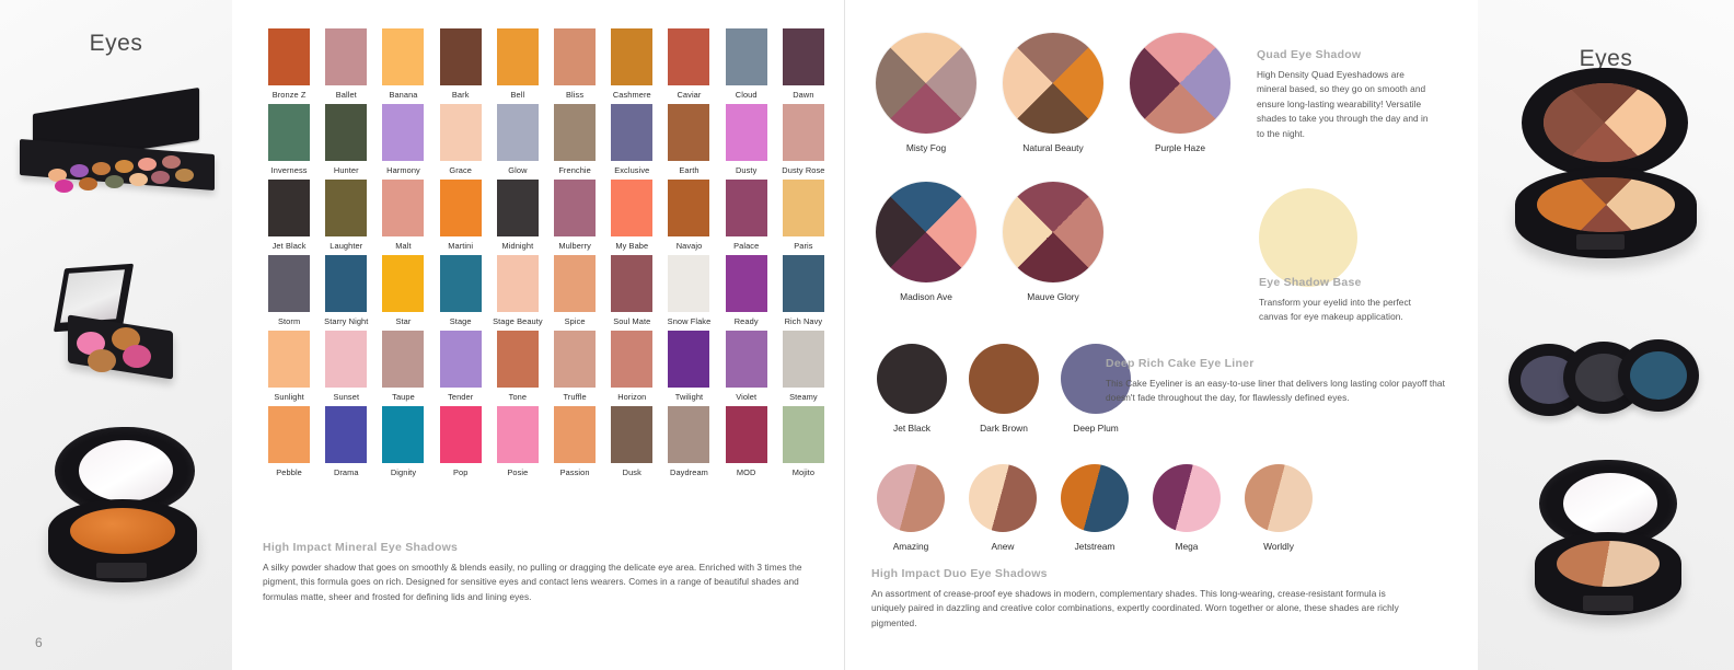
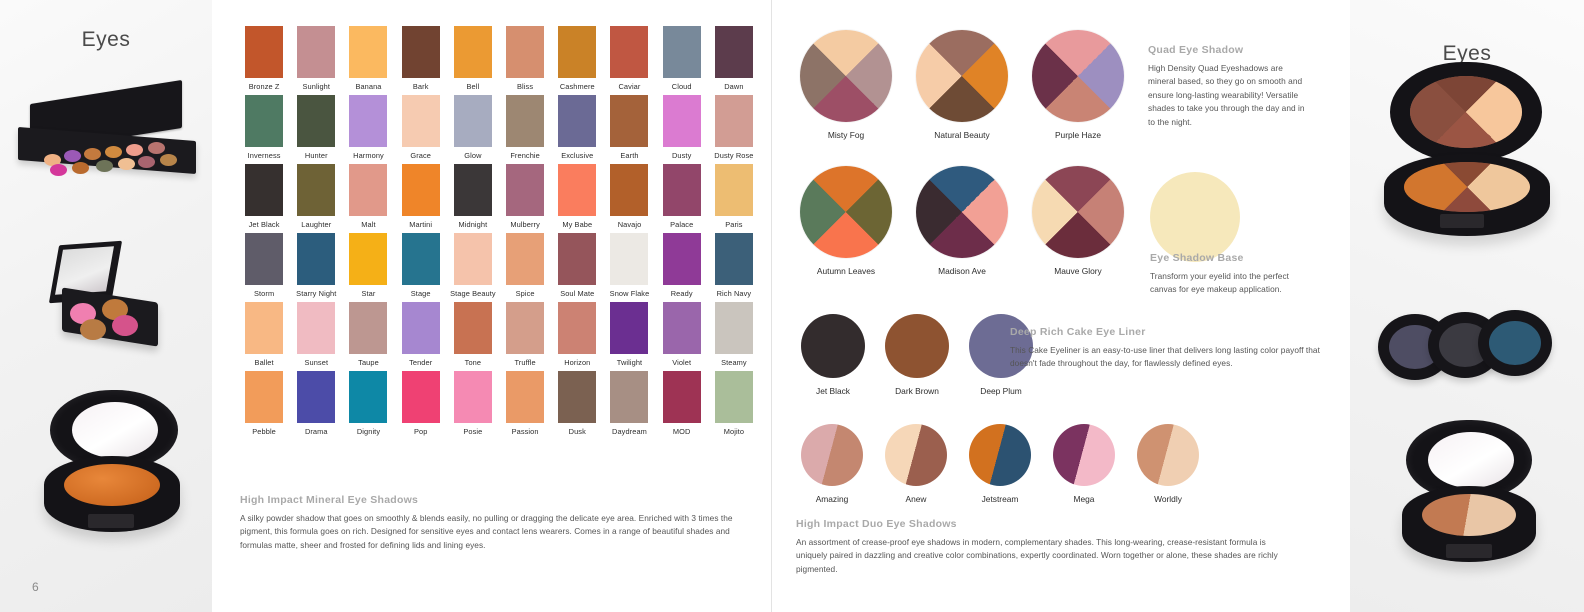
  Eyes
  6
  Bronze Z
- Ballet
+ Sunlight
  Banana
  Bark
  Bell
  Bliss
  Cashmere
  Caviar
  Cloud
  Dawn
  Inverness
  Hunter
  Harmony
  Grace
  Glow
  Frenchie
  Exclusive
  Earth
  Dusty
  Dusty Rose
  Jet Black
  Laughter
  Malt
  Martini
  Midnight
  Mulberry
  My Babe
  Navajo
  Palace
  Paris
  Storm
  Starry Night
  Star
  Stage
  Stage Beauty
  Spice
  Soul Mate
  Snow Flake
  Ready
  Rich Navy
- Sunlight
+ Ballet
  Sunset
  Taupe
  Tender
  Tone
  Truffle
  Horizon
  Twilight
  Violet
  Steamy
  Pebble
  Drama
  Dignity
  Pop
  Posie
  Passion
  Dusk
  Daydream
  MOD
  Mojito
  High Impact Mineral Eye Shadows
  A silky powder shadow that goes on smoothly & blends easily, no pulling or dragging the delicate eye area. Enriched with 3 times the pigment, this formula goes on rich. Designed for sensitive eyes and contact lens wearers. Comes in a range of beautiful shades and formulas matte, sheer and frosted for defining lids and lining eyes.
  Misty Fog
  Natural Beauty
  Purple Haze
+ Autumn Leaves
  Madison Ave
  Mauve Glory
  Quad Eye Shadow
  High Density Quad Eyeshadows are mineral based, so they go on smooth and ensure long-lasting wearability! Versatile shades to take you through the day and in to the night.
  Eye Shadow Base
  Transform your eyelid into the perfect canvas for eye makeup application.
  Jet Black
  Dark Brown
  Deep Plum
  Deep Rich Cake Eye Liner
  This Cake Eyeliner is an easy-to-use liner that delivers long lasting color payoff that doesn't fade throughout the day, for flawlessly defined eyes.
  Amazing
  Anew
  Jetstream
  Mega
  Worldly
  High Impact Duo Eye Shadows
  An assortment of crease-proof eye shadows in modern, complementary shades. This long-wearing, crease-resistant formula is uniquely paired in dazzling and creative color combinations, expertly coordinated. Worn together or alone, these shades are richly pigmented.
  Eyes
